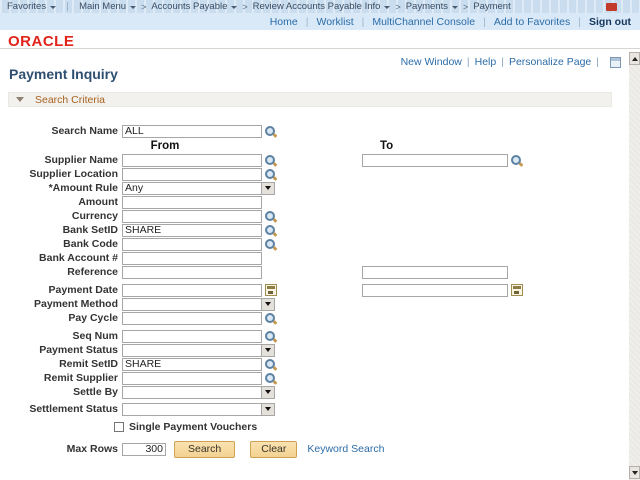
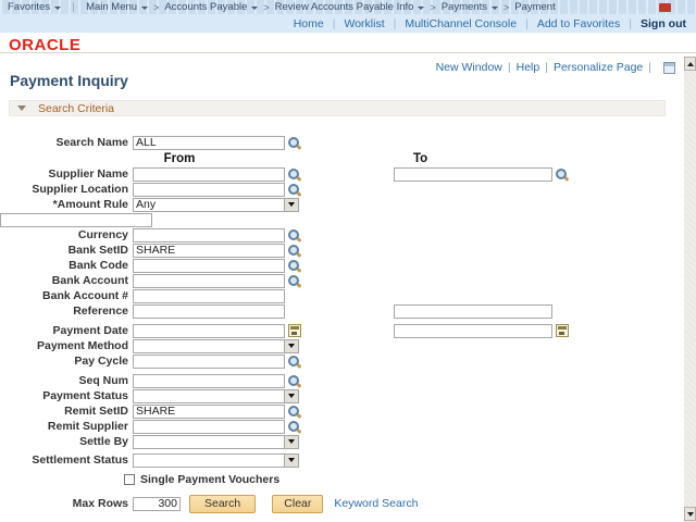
  Favorites
  Main Menu
  Accounts Payable
  Review Accounts Payable Info
  Payments
  Payment
  Home
  Worklist
  MultiChannel Console
  Add to Favorites
  Sign out
  ORACLE
  New Window
  Help
  Personalize Page
  Payment Inquiry
  Search Criteria
  Search Name
  ALL
  From
  To
  Supplier Name
  Supplier Location
  *Amount Rule
  Any
- Amount
  Currency
  Bank SetID
  SHARE
  Bank Code
+ Bank Account
  Bank Account #
  Reference
  Payment Date
  Payment Method
  Pay Cycle
  Seq Num
  Payment Status
  Remit SetID
  SHARE
  Remit Supplier
  Settle By
  Settlement Status
  Single Payment Vouchers
  Max Rows
  300
  Search
  Clear
  Keyword Search
